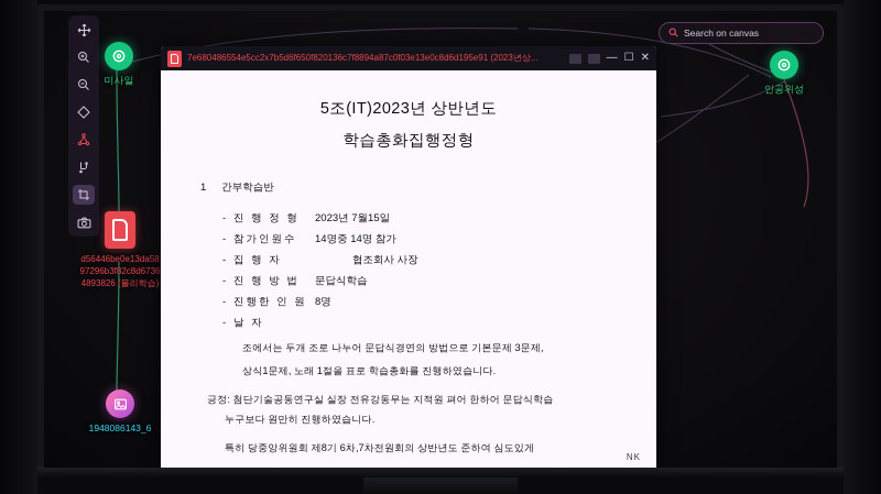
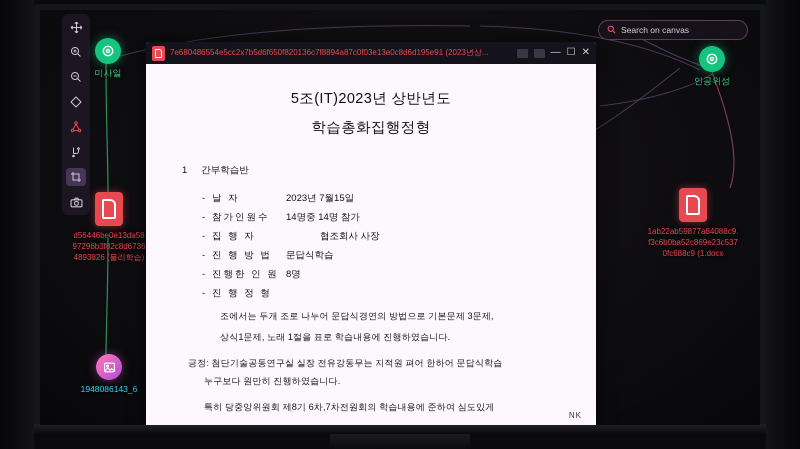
  Search on canvas
  미사일
  인공위성
  d56446be0e13da58
  97296b3f82c8d6736
  4893826 (물리학습)
+ 1ab22ab59877a84088c9.
+ f3c6b0ba52c869e23c537
+ 0fc688c9 (1.docx
  1948086143_6
  7e680486554e5cc2x7b5d6f650f820136c7f8894a87c0f03e13e0c8d6d195e91 (2023년상...
  —
  ☐
  ✕
  5조(IT)2023년 상반년도
  학습총화집행정형
  1 간부학습반
  -
- 진 행 정 형
+ 날 자
  2023년 7월15일
  -
  참가인원수
  14명중 14명 참가
  -
  집 행 자
  협조회사 사장
  -
  진 행 방 법
  문답식학습
  -
  진행한 인 원
  8명
  -
- 날 자
+ 진 행 정 형
  조에서는 두개 조로 나누어 문답식경연의 방법으로 기본문제 3문제,
- 상식1문제, 노래 1절을 표로 학습총화를 진행하였습니다.
+ 상식1문제, 노래 1절을 표로 학습내용에 진행하였습니다.
  긍정: 첨단기술공동연구실 실장 전유강동무는 지적원 펴어 한하어 문답식학습
  누구보다 원만히 진행하였습니다.
- 특히 당중앙위원회 제8기 6차,7차전원회의 상반년도 준하여 심도있게
+ 특히 당중앙위원회 제8기 6차,7차전원회의 학습내용에 준하여 심도있게
  NK
